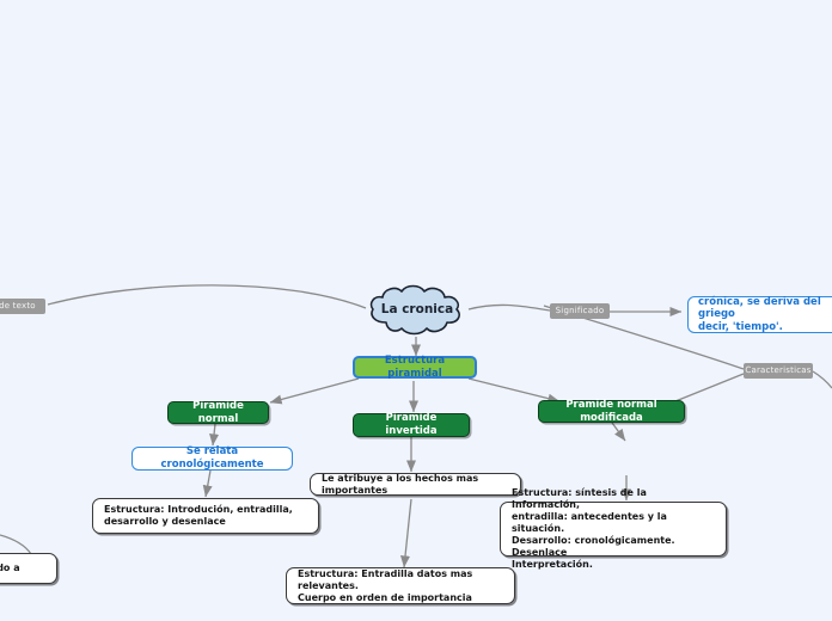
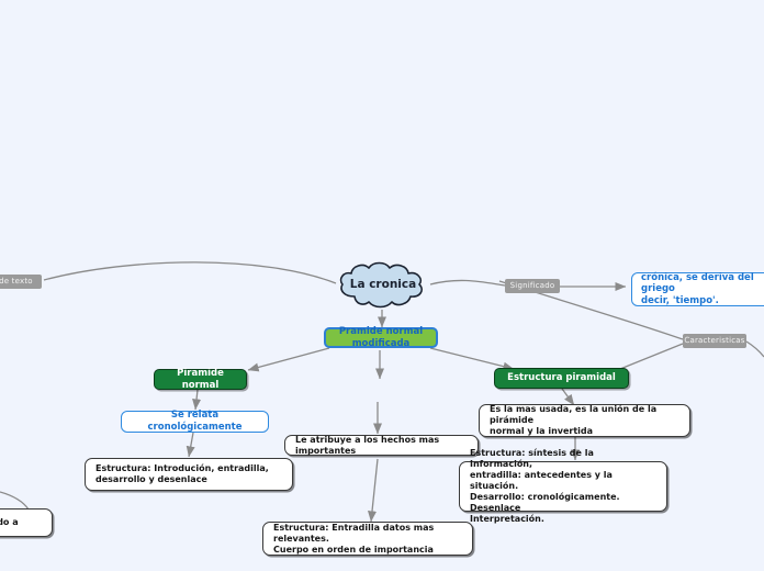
  La cronica
  de texto
  Significado
  Caracteristicas
  crónica, se deriva del griego
  decir, 'tiempo'.
- Estructura piramidal
+ Pramide normal modificada
  Piramide normal
- Piramide invertida
- Pramide normal modificada
+ Estructura piramidal
  Se relata cronológicamente
  Estructura: Introdución, entradilla,
  desarrollo y desenlace
  Le atribuye a los hechos mas importantes
  Estructura: Entradilla datos mas relevantes.
  Cuerpo en orden de importancia
+ Es la mas usada, es la unión de la pirámide
+ normal y la invertida
  Estructura: síntesis de la Información,
  entradilla: antecedentes y la situación.
  Desarrollo: cronológicamente. Desenlace
  Interpretación.
